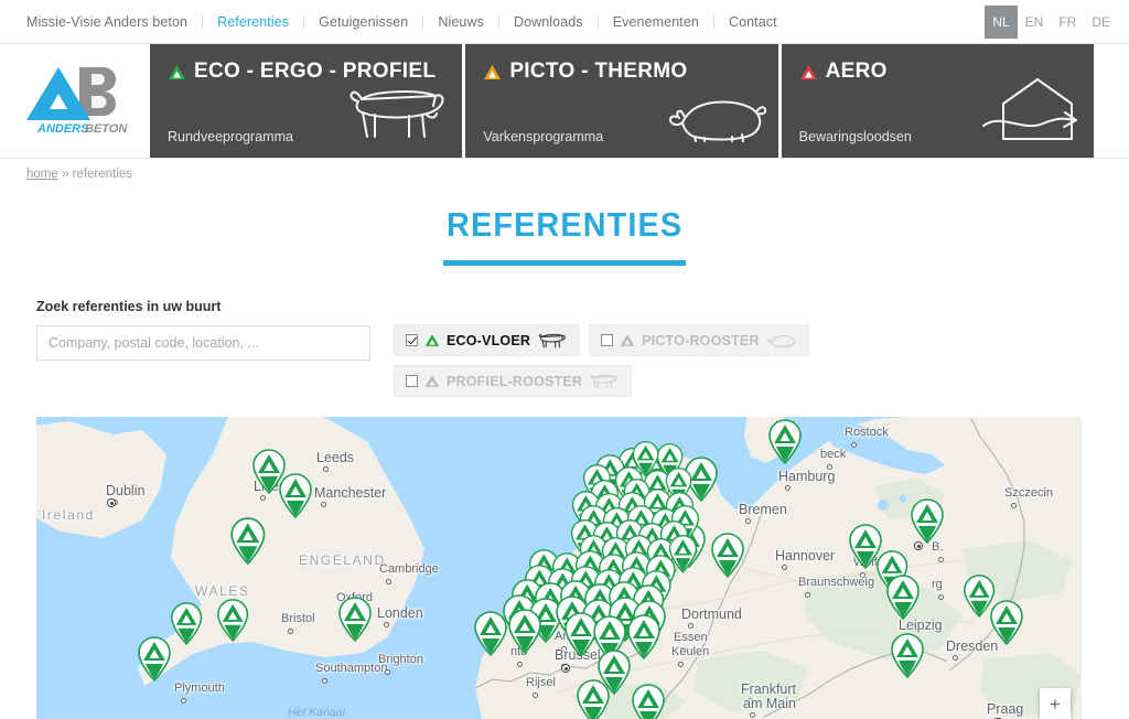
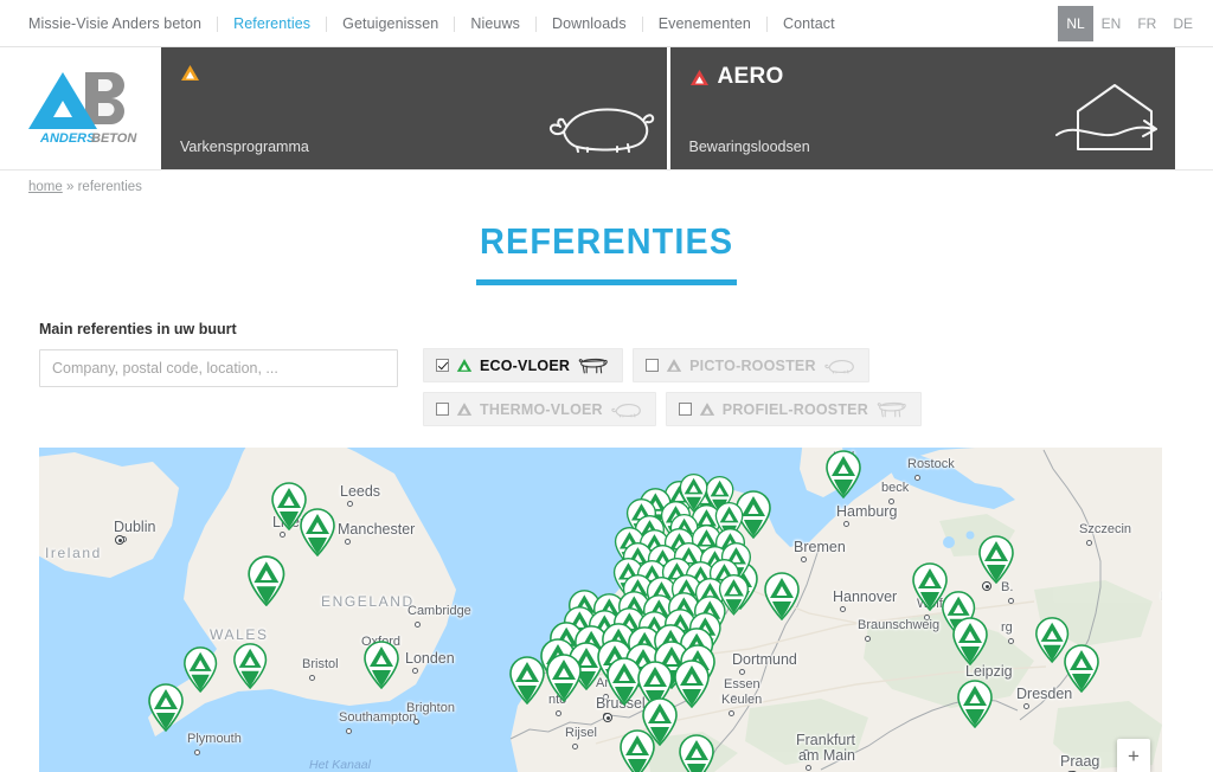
  Missie-Visie Anders beton
  Referenties
  Getuigenissen
  Nieuws
  Downloads
  Evenementen
  Contact
  NL
  EN
  FR
  DE
  ANDERS
  BETON
- ECO - ERGO - PROFIEL
- Rundveeprogramma
- PICTO - THERMO
  Varkensprogramma
  AERO
  Bewaringsloodsen
  home » referenties
  REFERENTIES
- Zoek referenties in uw buurt
+ Main referenties in uw buurt
  Company, postal code, location, ...
  ECO-VLOER
  PICTO-ROOSTER
+ THERMO-VLOER
  PROFIEL-ROOSTER
  Ireland
  Dublin
  Leeds
  Manchester
  ENGELAND
  Cambridge
  WALES
  Bristol
  Londen
  Southampton
  Brighton
  Plymouth
  Het Kanaal
  Rostock
  beck
  Hamburg
  Szczecin
  Bremen
  Hannover
  B.
  Braunschweig
  rg
  Dortmund
  Leipzig
  Essen
  Keulen
  Dresden
  Brusel
  Rijsel
  Frankfurt
  am Main
  Praag
  +
